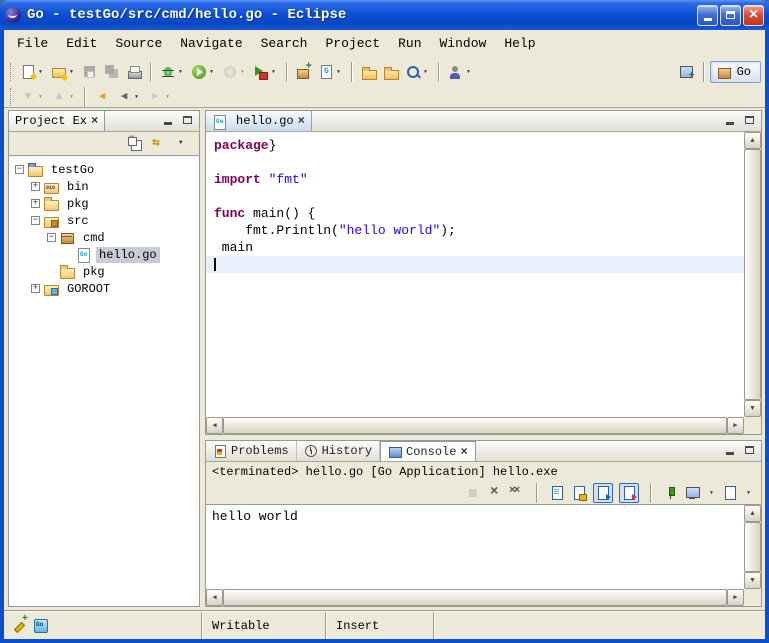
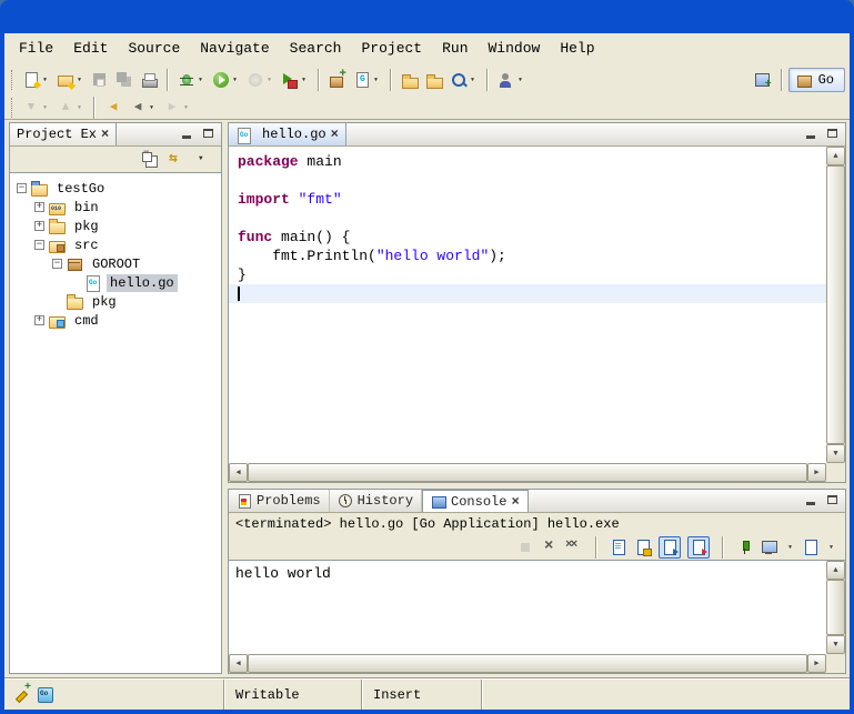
- Go - testGo/src/cmd/hello.go - Eclipse
  File
  Edit
  Source
  Navigate
  Search
  Project
  Run
  Window
  Help
  Go
  ▼
  ▲
  ◀
  ◀
  ▶
  Project Ex
  −
  testGo
  +
  bin
  +
  pkg
  −
  src
  −
- cmd
+ GOROOT
  hello.go
  pkg
  +
- GOROOT
+ cmd
  hello.go
- package}
+ package main
  import "fmt"
  func main() {
  fmt.Println("hello world");
- main
+ }
  Problems
  History
  Console
  <terminated> hello.go [Go Application] hello.exe
  hello world
  Writable
  Insert
